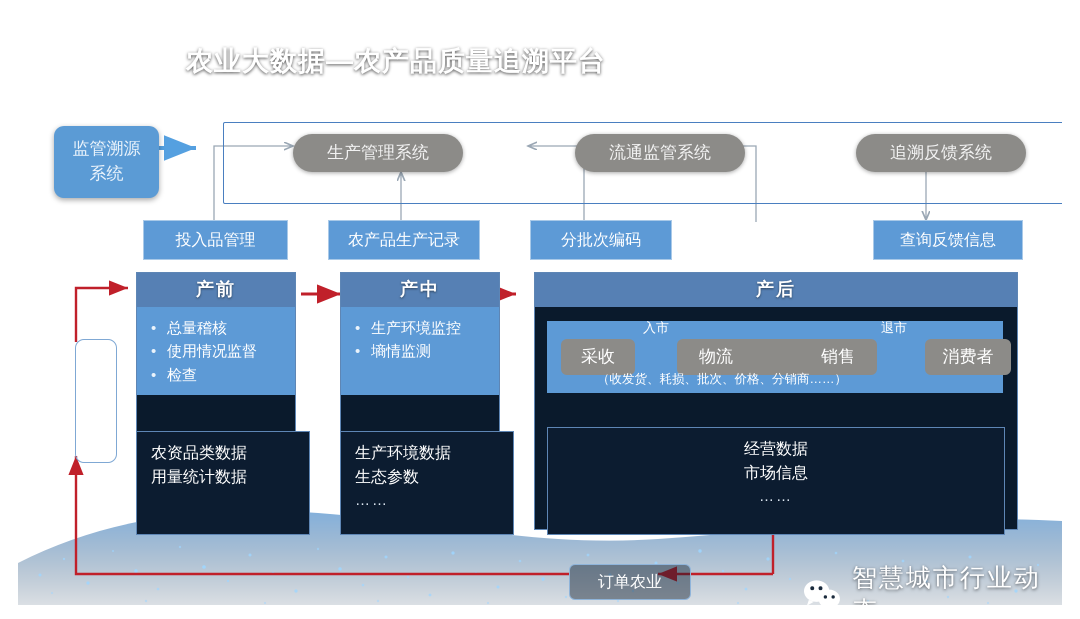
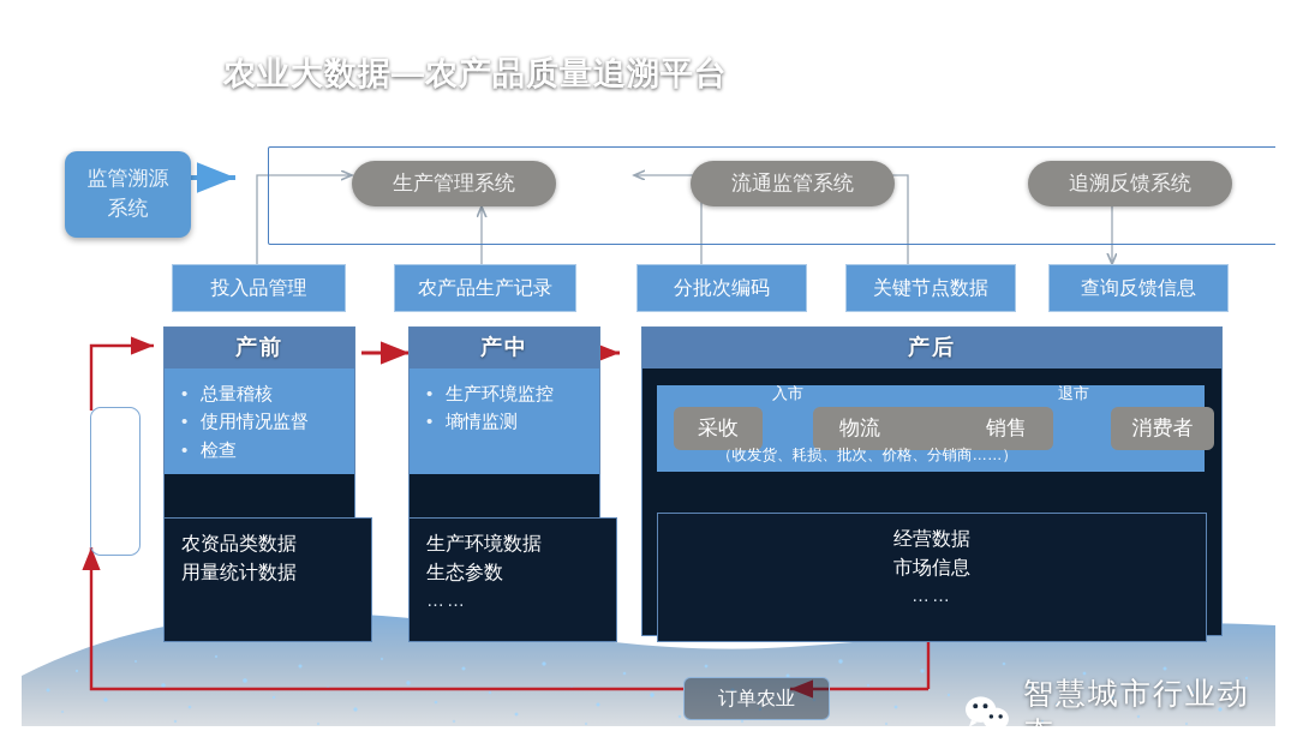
  农业大数据—农产品质量追溯平台
  监管溯源
  系统
  生产管理系统
  流通监管系统
  追溯反馈系统
  投入品管理
  农产品生产记录
  分批次编码
+ 关键节点数据
  查询反馈信息
  产前
  总量稽核
  使用情况监督
  检查
  农资品类数据
  用量统计数据
  产中
  生产环境监控
  墒情监测
  生产环境数据
  生态参数
  ……
  产后
  采收
  物流
  销售
  消费者
  入市
  退市
  （收发货、耗损、批次、价格、分销商……）
  经营数据
  市场信息
  ……
  订单农业
  智慧城市行业动
